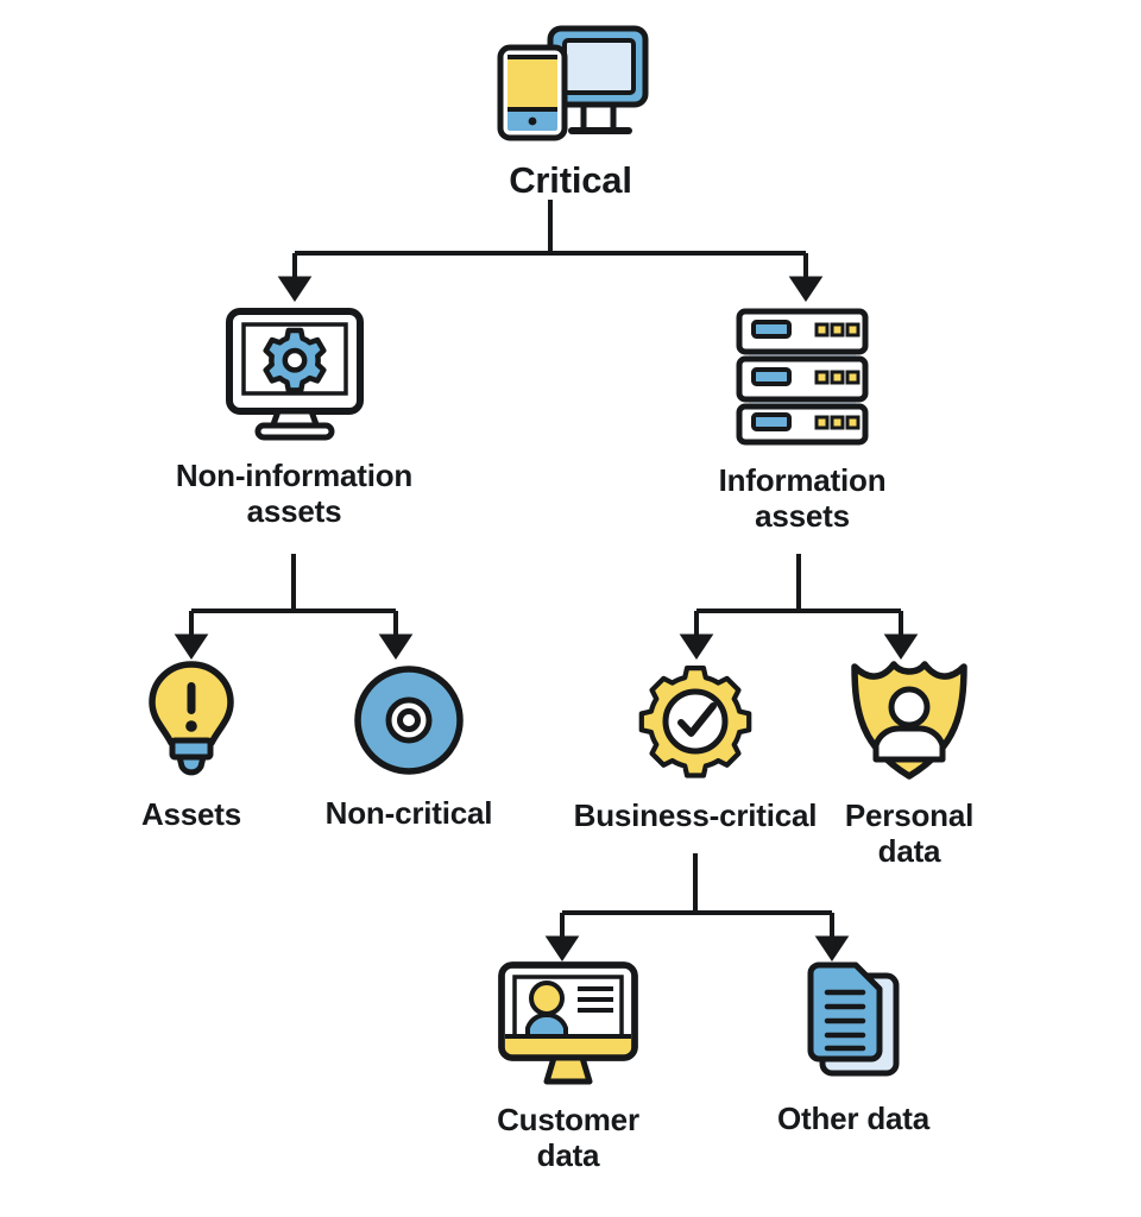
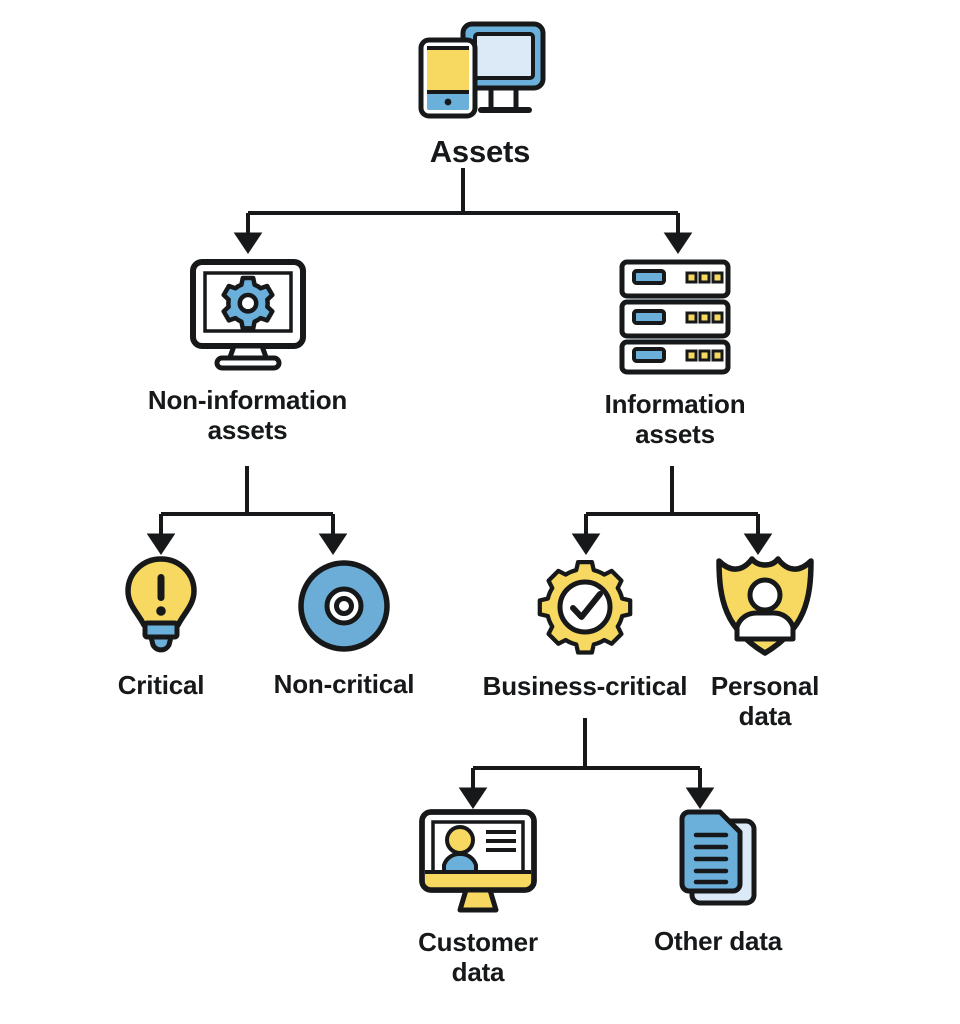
- Critical
+ Assets
  Non-information
  assets
  Information
  assets
- Assets
+ Critical
  Non-critical
  Business-critical
  Personal
  data
  Customer
  data
  Other data
